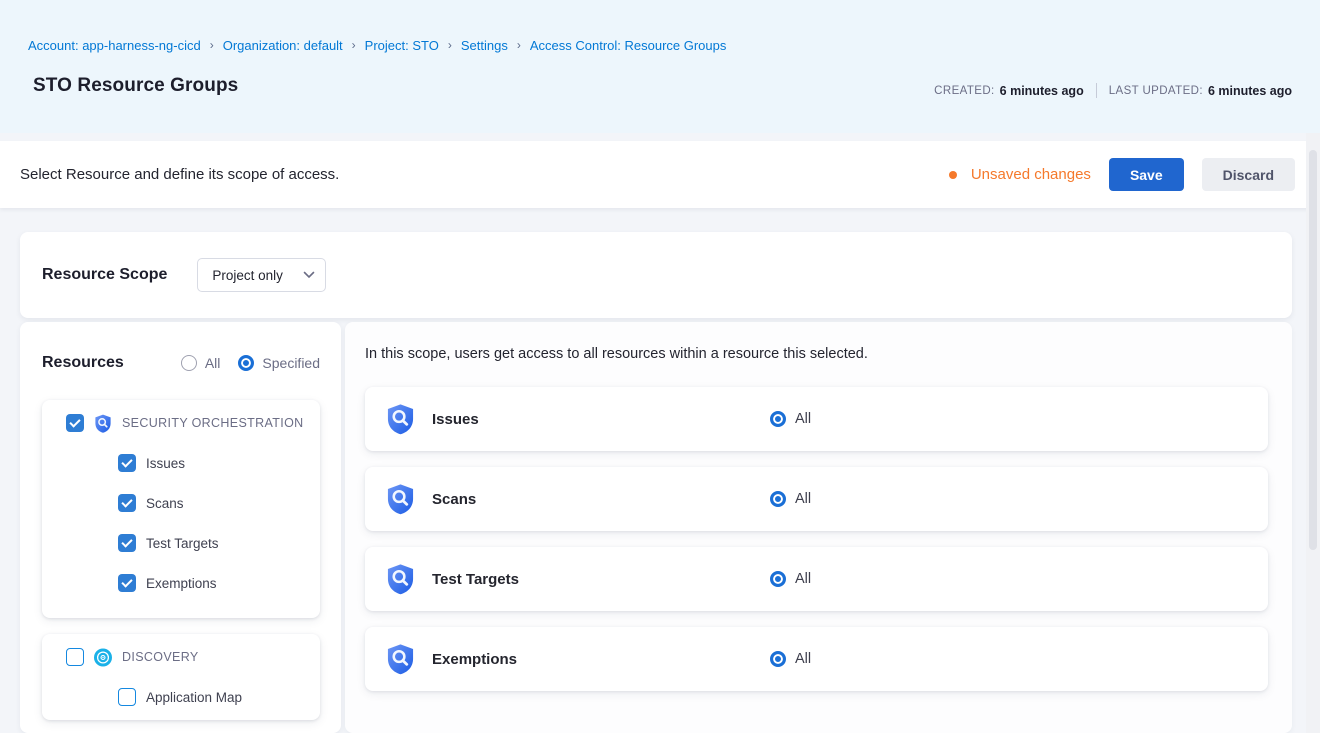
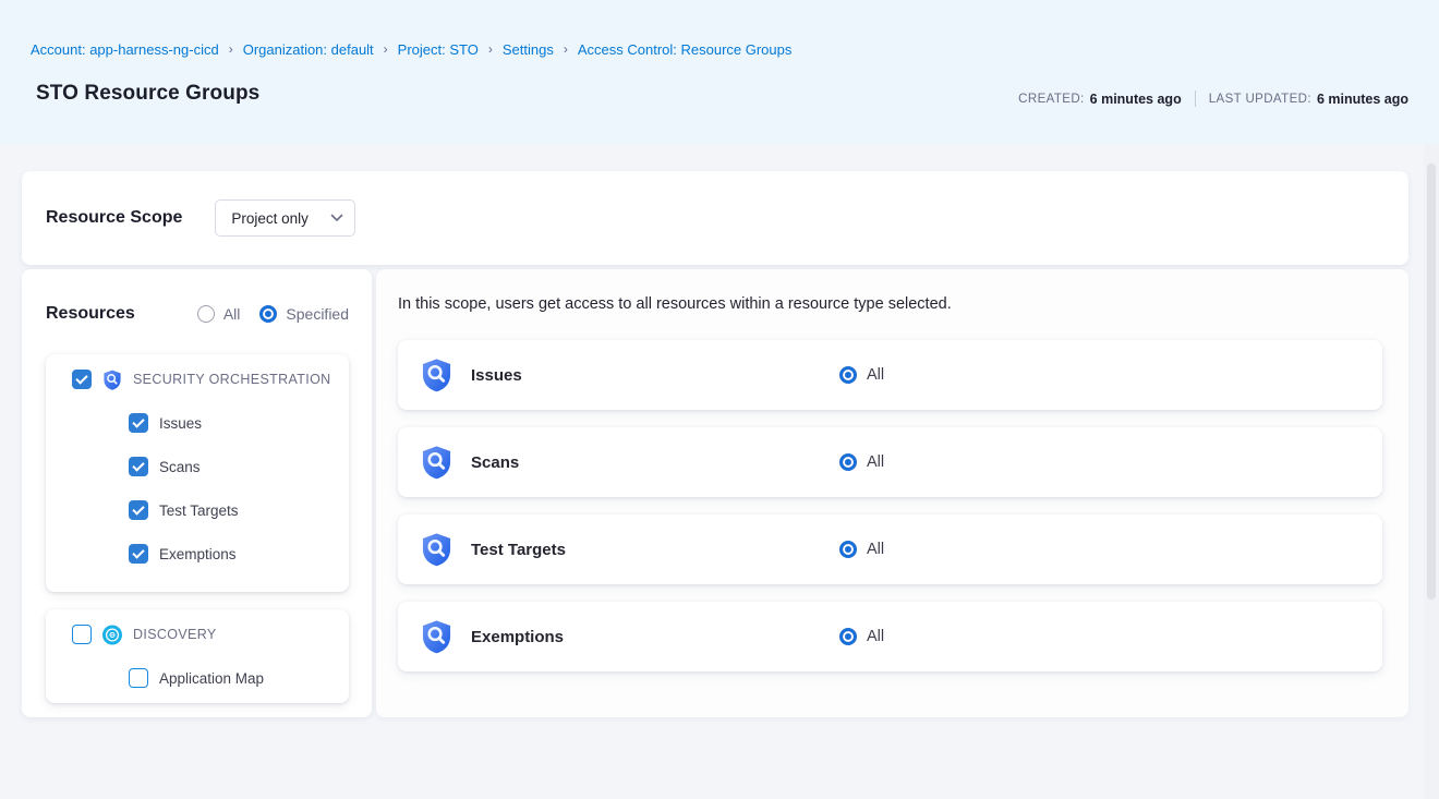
  Account: app-harness-ng-cicd
  ›
  Organization: default
  ›
  Project: STO
  ›
  Settings
  ›
  Access Control: Resource Groups
  STO Resource Groups
  CREATED:
  6 minutes ago
  LAST UPDATED:
  6 minutes ago
- Select Resource and define its scope of access.
- Unsaved changes
- Save
- Discard
  Resource Scope
  Project only
  Resources
  All
  Specified
  SECURITY ORCHESTRATION
  Issues
  Scans
  Test Targets
  Exemptions
  DISCOVERY
  Application Map
- In this scope, users get access to all resources within a resource this selected.
+ In this scope, users get access to all resources within a resource type selected.
  Issues
  All
  Scans
  All
  Test Targets
  All
  Exemptions
  All
